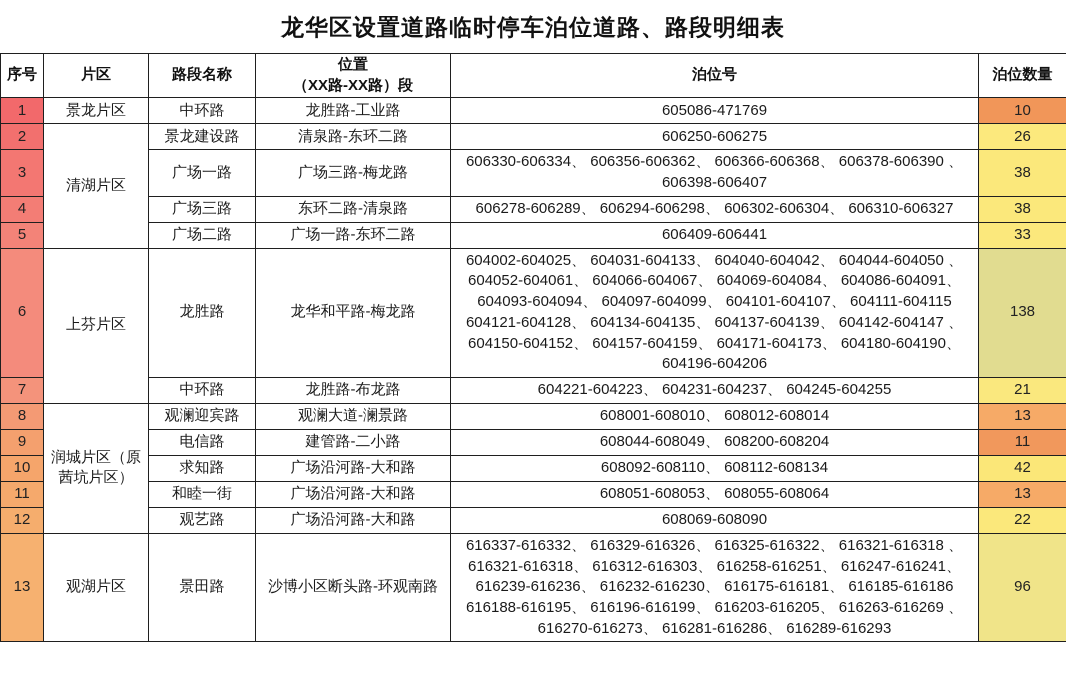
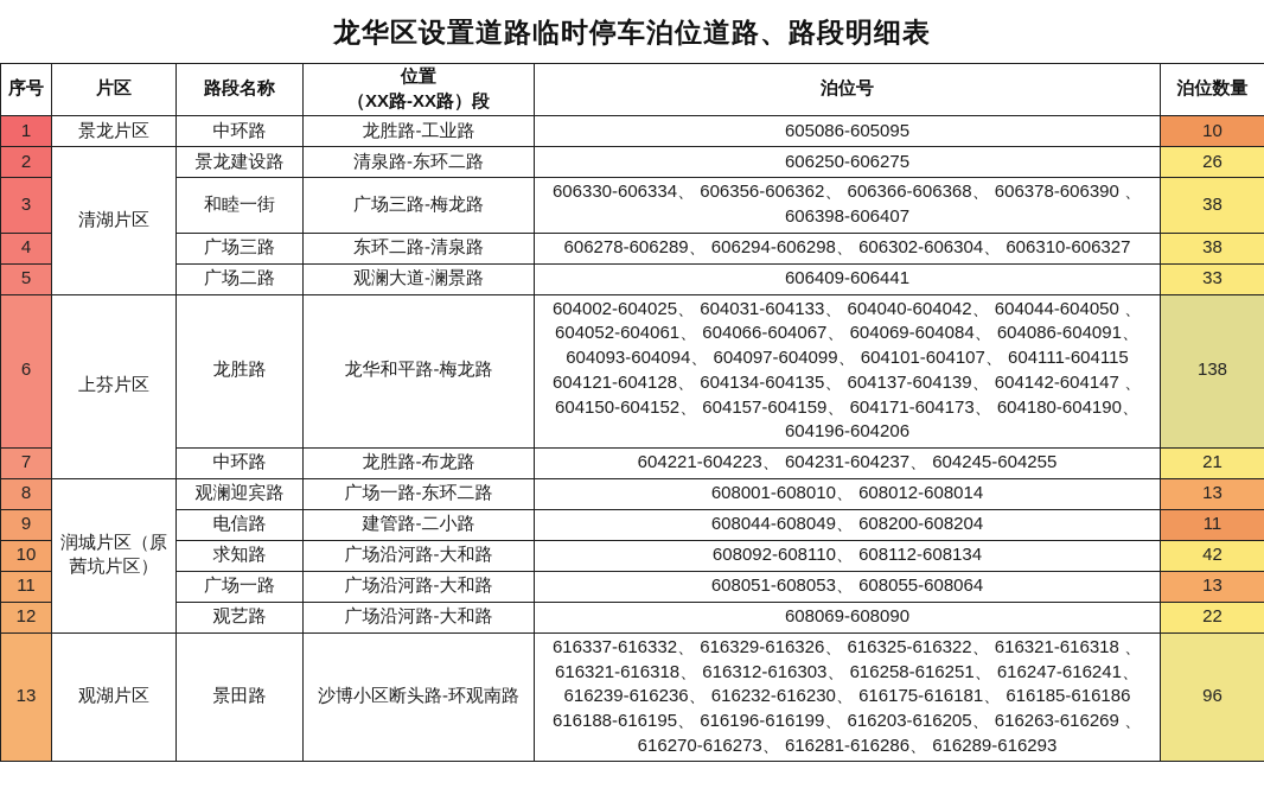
  龙华区设置道路临时停车泊位道路、路段明细表
  序号	片区	路段名称	位置 （XX路-XX路）段	泊位号	泊位数量
- 1	景龙片区	中环路	龙胜路-工业路	605086-471769	10
+ 1	景龙片区	中环路	龙胜路-工业路	605086-605095	10
  2	清湖片区	景龙建设路	清泉路-东环二路	606250-606275	26
- 3	广场一路	广场三路-梅龙路	606330-606334、 606356-606362、 606366-606368、 606378-606390 、 606398-606407	38
+ 3	和睦一街	广场三路-梅龙路	606330-606334、 606356-606362、 606366-606368、 606378-606390 、 606398-606407	38
  4	广场三路	东环二路-清泉路	606278-606289、 606294-606298、 606302-606304、 606310-606327	38
- 5	广场二路	广场一路-东环二路	606409-606441	33
+ 5	广场二路	观澜大道-澜景路	606409-606441	33
  6	上芬片区	龙胜路	龙华和平路-梅龙路	604002-604025、 604031-604133、 604040-604042、 604044-604050 、 604052-604061、 604066-604067、 604069-604084、 604086-604091、 604093-604094、 604097-604099、 604101-604107、 604111-604115604121-604128、 604134-604135、 604137-604139、 604142-604147 、 604150-604152、 604157-604159、 604171-604173、 604180-604190、 604196-604206	138
  7	中环路	龙胜路-布龙路	604221-604223、 604231-604237、 604245-604255	21
- 8	润城片区（原茜坑片区）	观澜迎宾路	观澜大道-澜景路	608001-608010、 608012-608014	13
+ 8	润城片区（原茜坑片区）	观澜迎宾路	广场一路-东环二路	608001-608010、 608012-608014	13
  9	电信路	建管路-二小路	608044-608049、 608200-608204	11
  10	求知路	广场沿河路-大和路	608092-608110、 608112-608134	42
- 11	和睦一街	广场沿河路-大和路	608051-608053、 608055-608064	13
+ 11	广场一路	广场沿河路-大和路	608051-608053、 608055-608064	13
  12	观艺路	广场沿河路-大和路	608069-608090	22
  13	观湖片区	景田路	沙博小区断头路-环观南路	616337-616332、 616329-616326、 616325-616322、 616321-616318 、 616321-616318、 616312-616303、 616258-616251、 616247-616241、 616239-616236、 616232-616230、 616175-616181、 616185-616186616188-616195、 616196-616199、 616203-616205、 616263-616269 、 616270-616273、 616281-616286、 616289-616293	96
